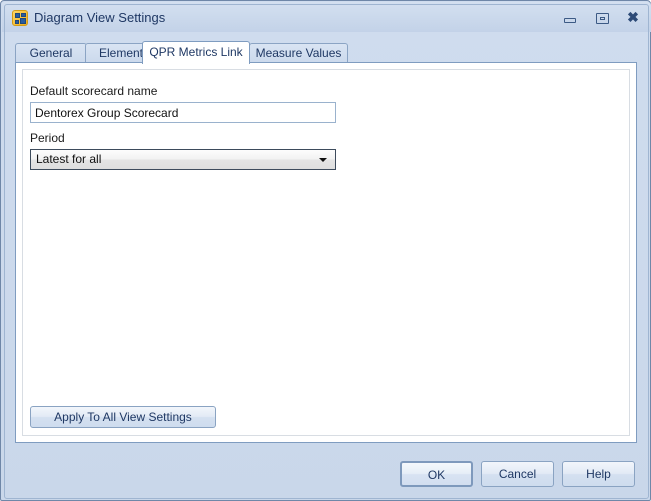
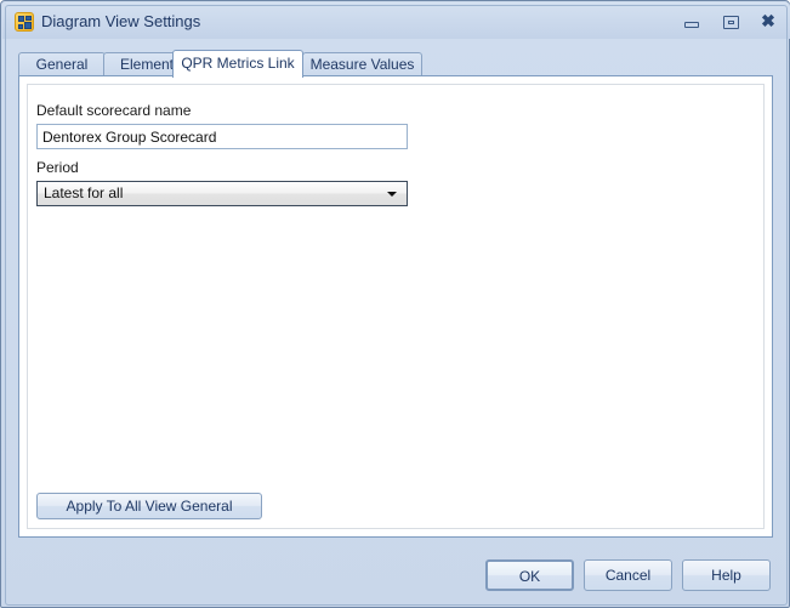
  Diagram View Settings
  ✖
  General
  Elemen
  QPR Metrics Link
  Measure Values
  Default scorecard name
  Dentorex Group Scorecard
  Period
  Latest for all
- Apply To All View Settings
+ Apply To All View General
  OK
  Cancel
  Help
